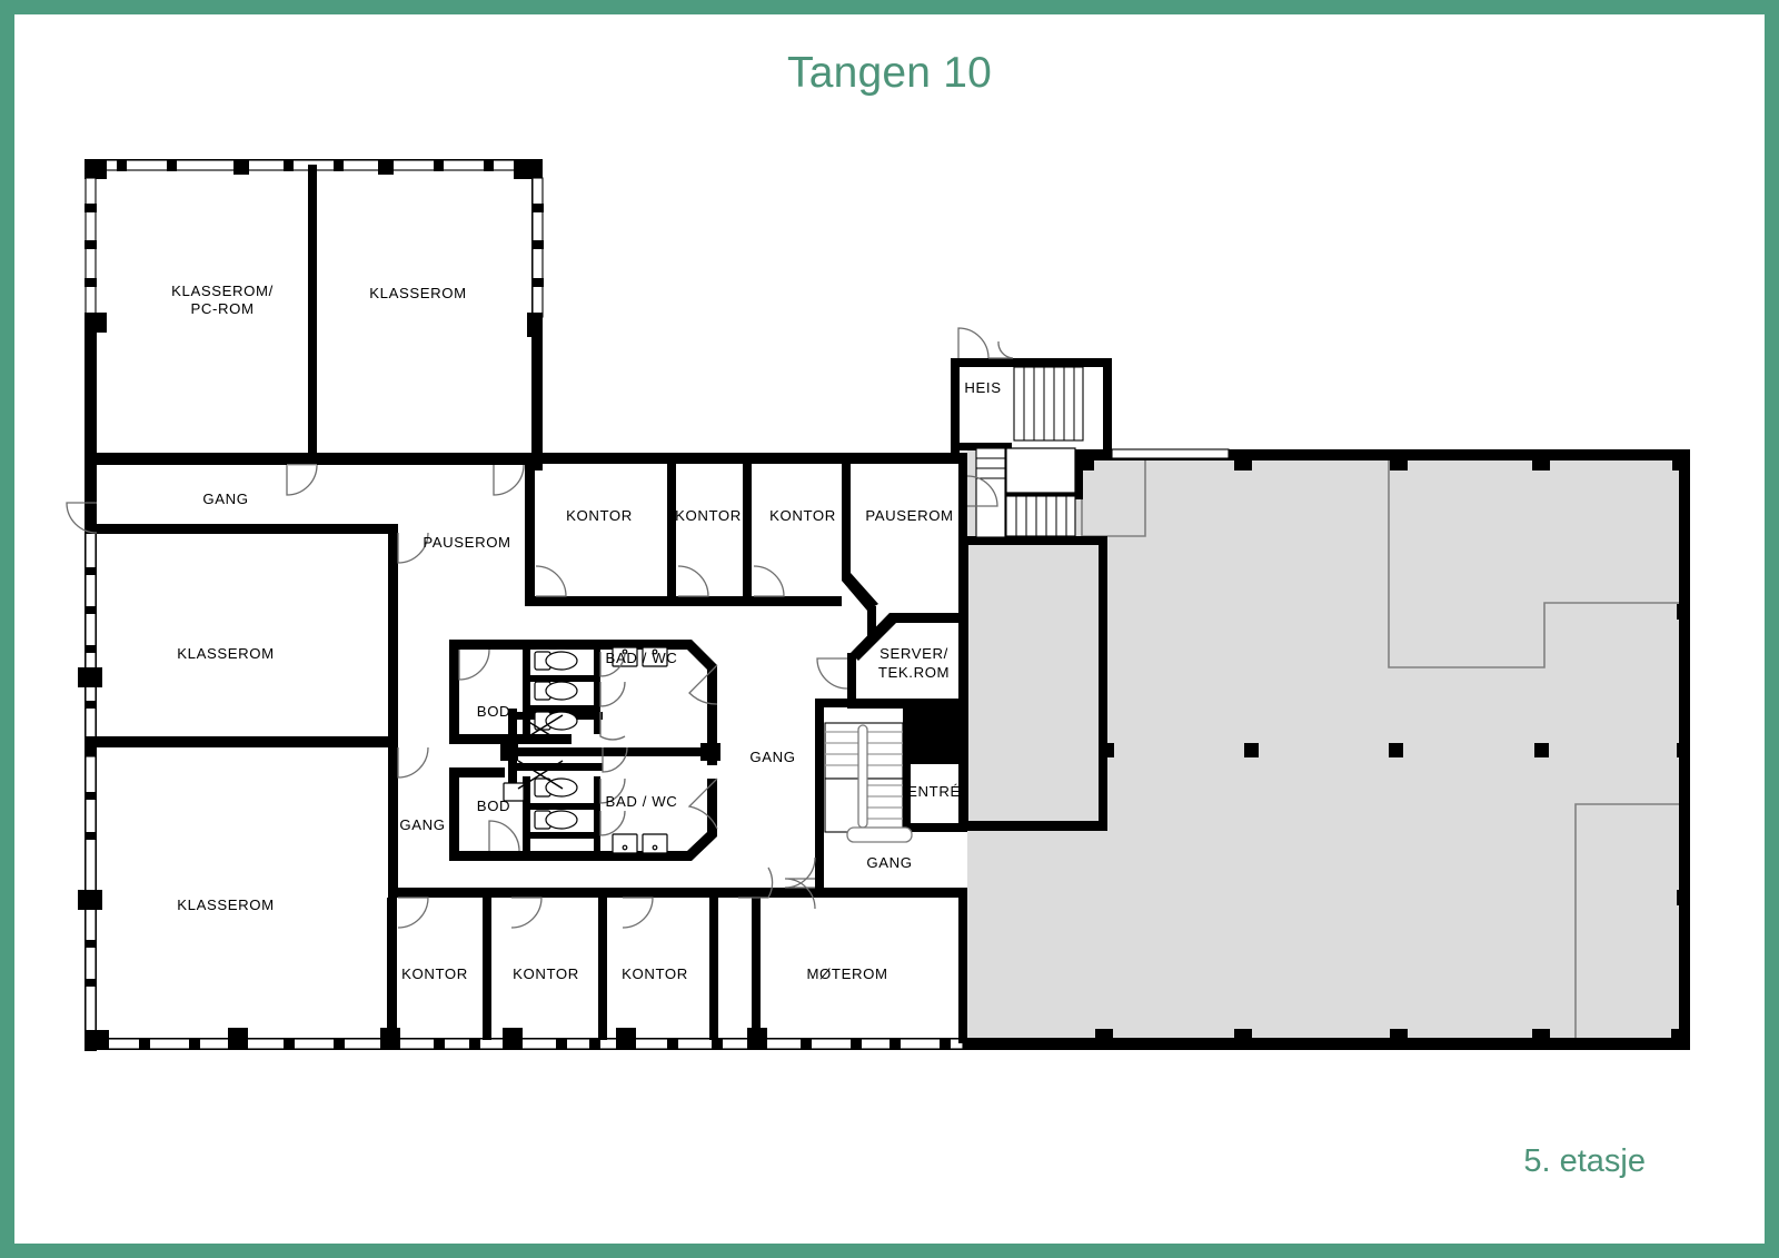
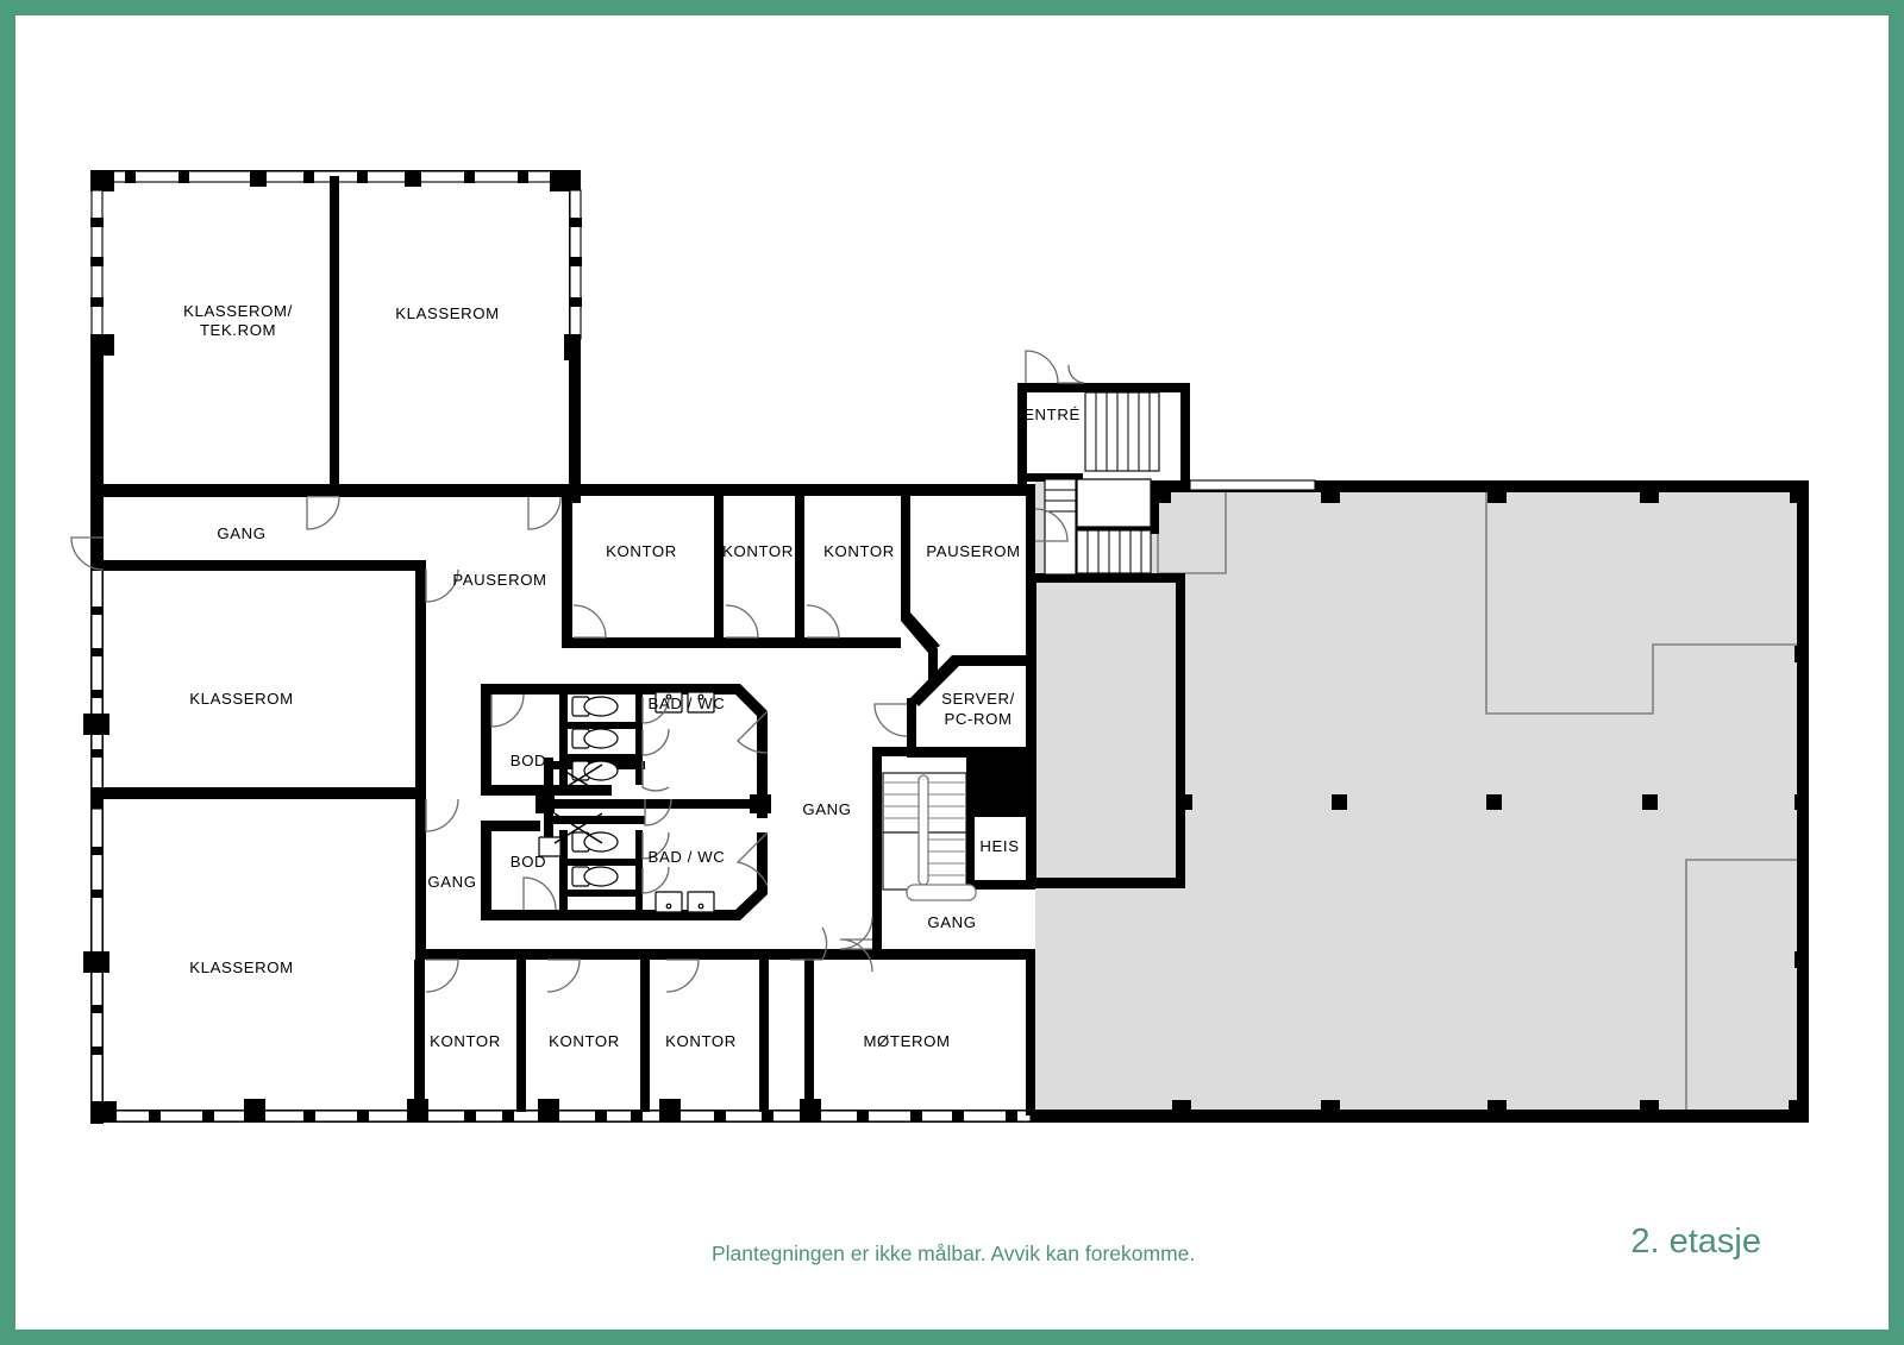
- Tangen 10
- KLASSEROM/ PC-ROM
+ KLASSEROM/ TEK.ROM
  KLASSEROM
  GANG
  PAUSEROM
  KONTOR
  KONTOR
  KONTOR
  PAUSEROM
- HEIS
+ ENTRÉ
  KLASSEROM
  KLASSEROM
  BOD
  BOD
  BAD / WC
  BAD / WC
  GANG
  GANG
  GANG
- SERVER/ TEK.ROM
+ SERVER/ PC-ROM
- ENTRÉ
+ HEIS
  KONTOR
  KONTOR
  KONTOR
  MØTEROM
+ Plantegningen er ikke målbar. Avvik kan forekomme.
- 5. etasje
+ 2. etasje
